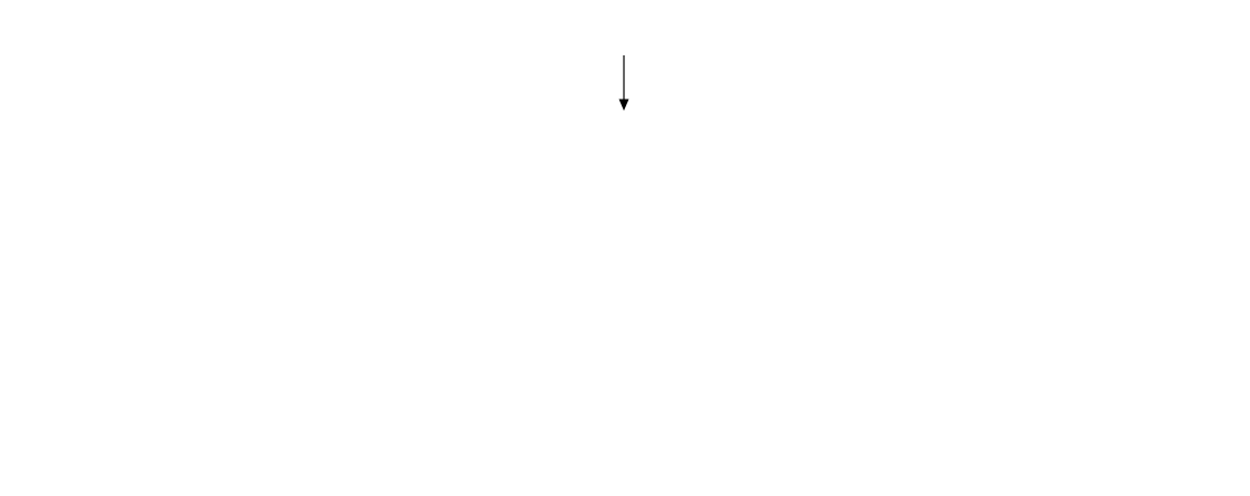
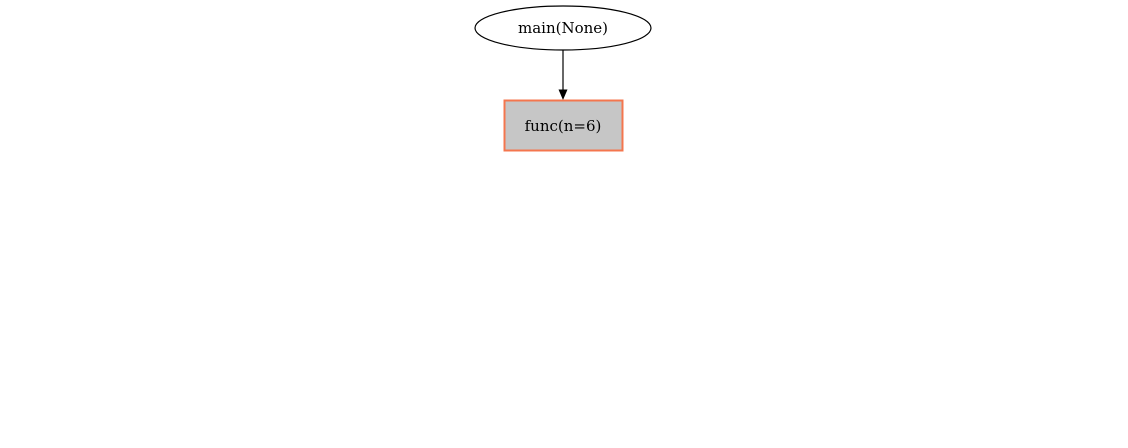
+ main(None)
+ func(n=6)
